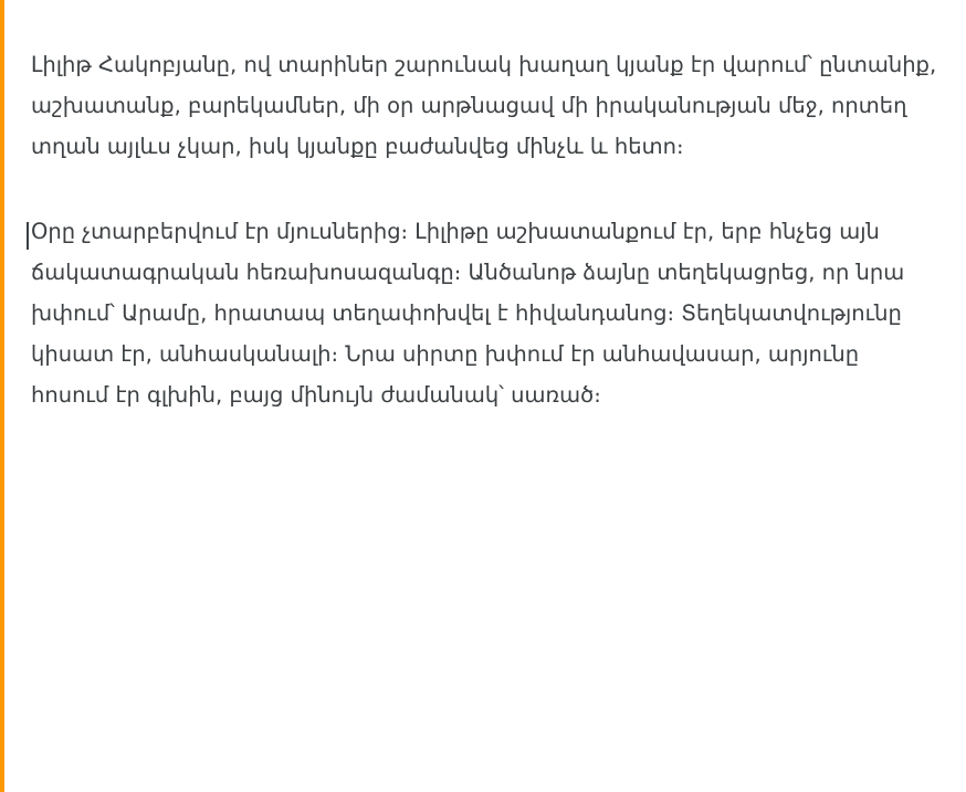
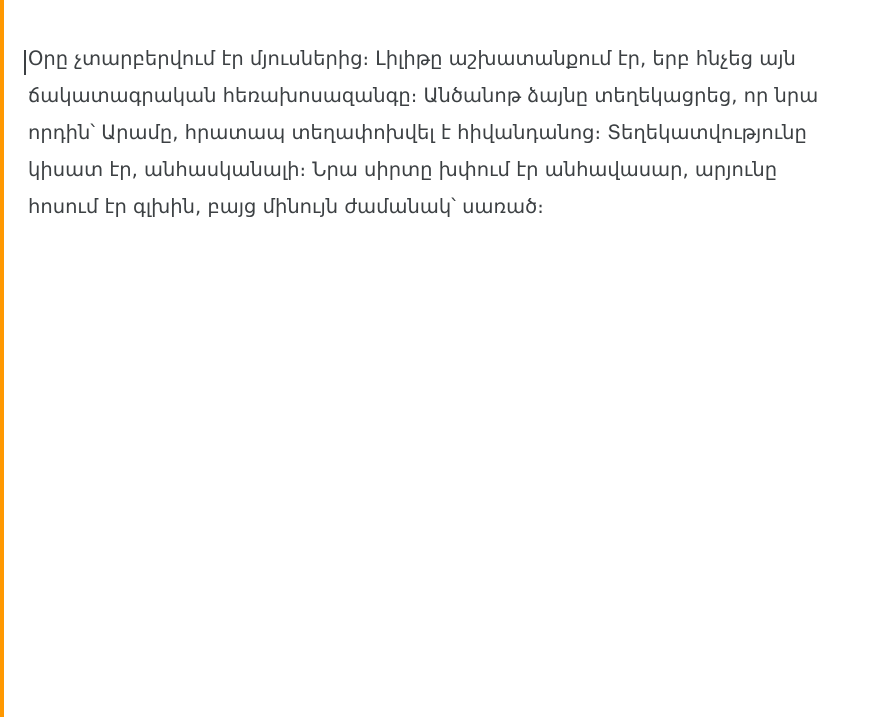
- Լիլիթ Հակոբյանը, ով տարիներ շարունակ խաղաղ կյանք էր վարում՝ ընտանիք, աշխատանք, բարեկամներ, մի օր արթնացավ մի իրականության մեջ, որտեղ տղան այլևս չկար, իսկ կյանքը բաժանվեց մինչև և հետո։
- Օրը չտարբերվում էր մյուսներից։ Լիլիթը աշխատանքում էր, երբ հնչեց այն ճակատագրական հեռախոսազանգը։ Անծանոթ ձայնը տեղեկացրեց, որ նրա խփում՝ Արամը, հրատապ տեղափոխվել է հիվանդանոց։ Տեղեկատվությունը կիսատ էր, անհասկանալի։ Նրա սիրտը խփում էր անհավասար, արյունը հոսում էր գլխին, բայց մինույն ժամանակ՝ սառած։
+ Օրը չտարբերվում էր մյուսներից։ Լիլիթը աշխատանքում էր, երբ հնչեց այն ճակատագրական հեռախոսազանգը։ Անծանոթ ձայնը տեղեկացրեց, որ նրա որդին՝ Արամը, հրատապ տեղափոխվել է հիվանդանոց։ Տեղեկատվությունը կիսատ էր, անհասկանալի։ Նրա սիրտը խփում էր անհավասար, արյունը հոսում էր գլխին, բայց մինույն ժամանակ՝ սառած։
